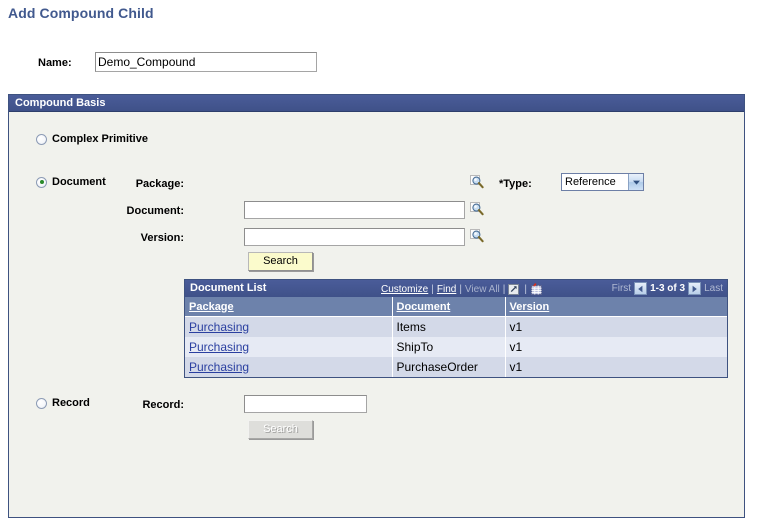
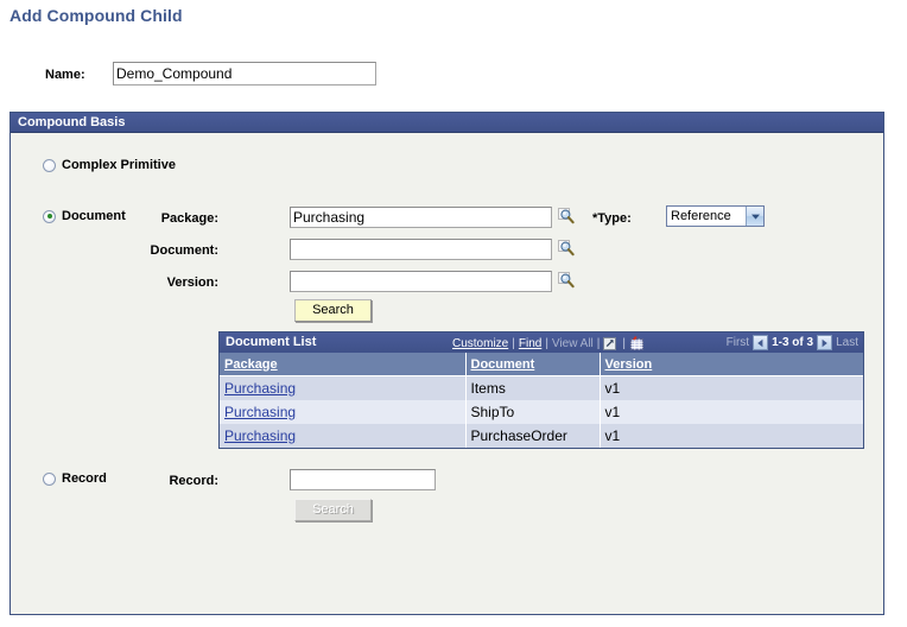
  Add Compound Child
  Name:
  Demo_Compound
  Compound Basis
  Complex Primitive
  Document
  Package:
+ Purchasing
  *Type:
  Reference
  Document:
  Version:
  Search
  Document List
  Customize
  |
  Find
  |
  View All
  |
  |
  First
  1-3 of 3
  Last
  Package	Document	Version
  Purchasing	Items	v1
  Purchasing	ShipTo	v1
  Purchasing	PurchaseOrder	v1
  Record
  Record:
  Search
